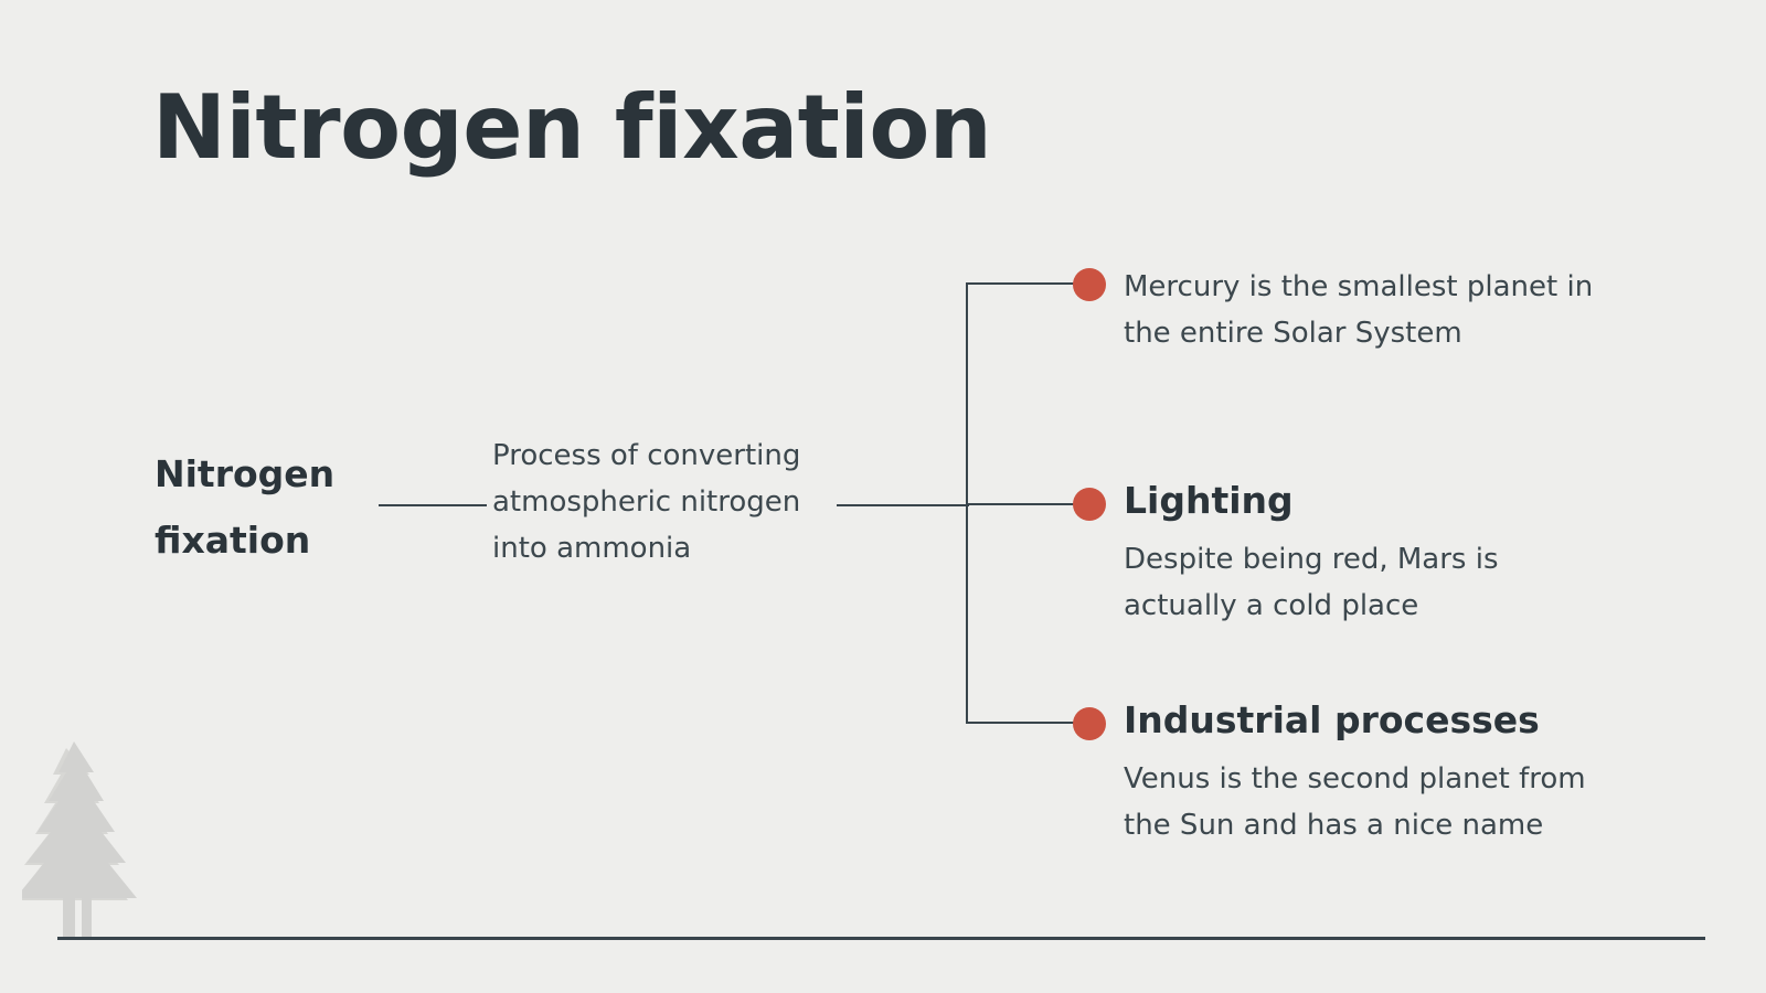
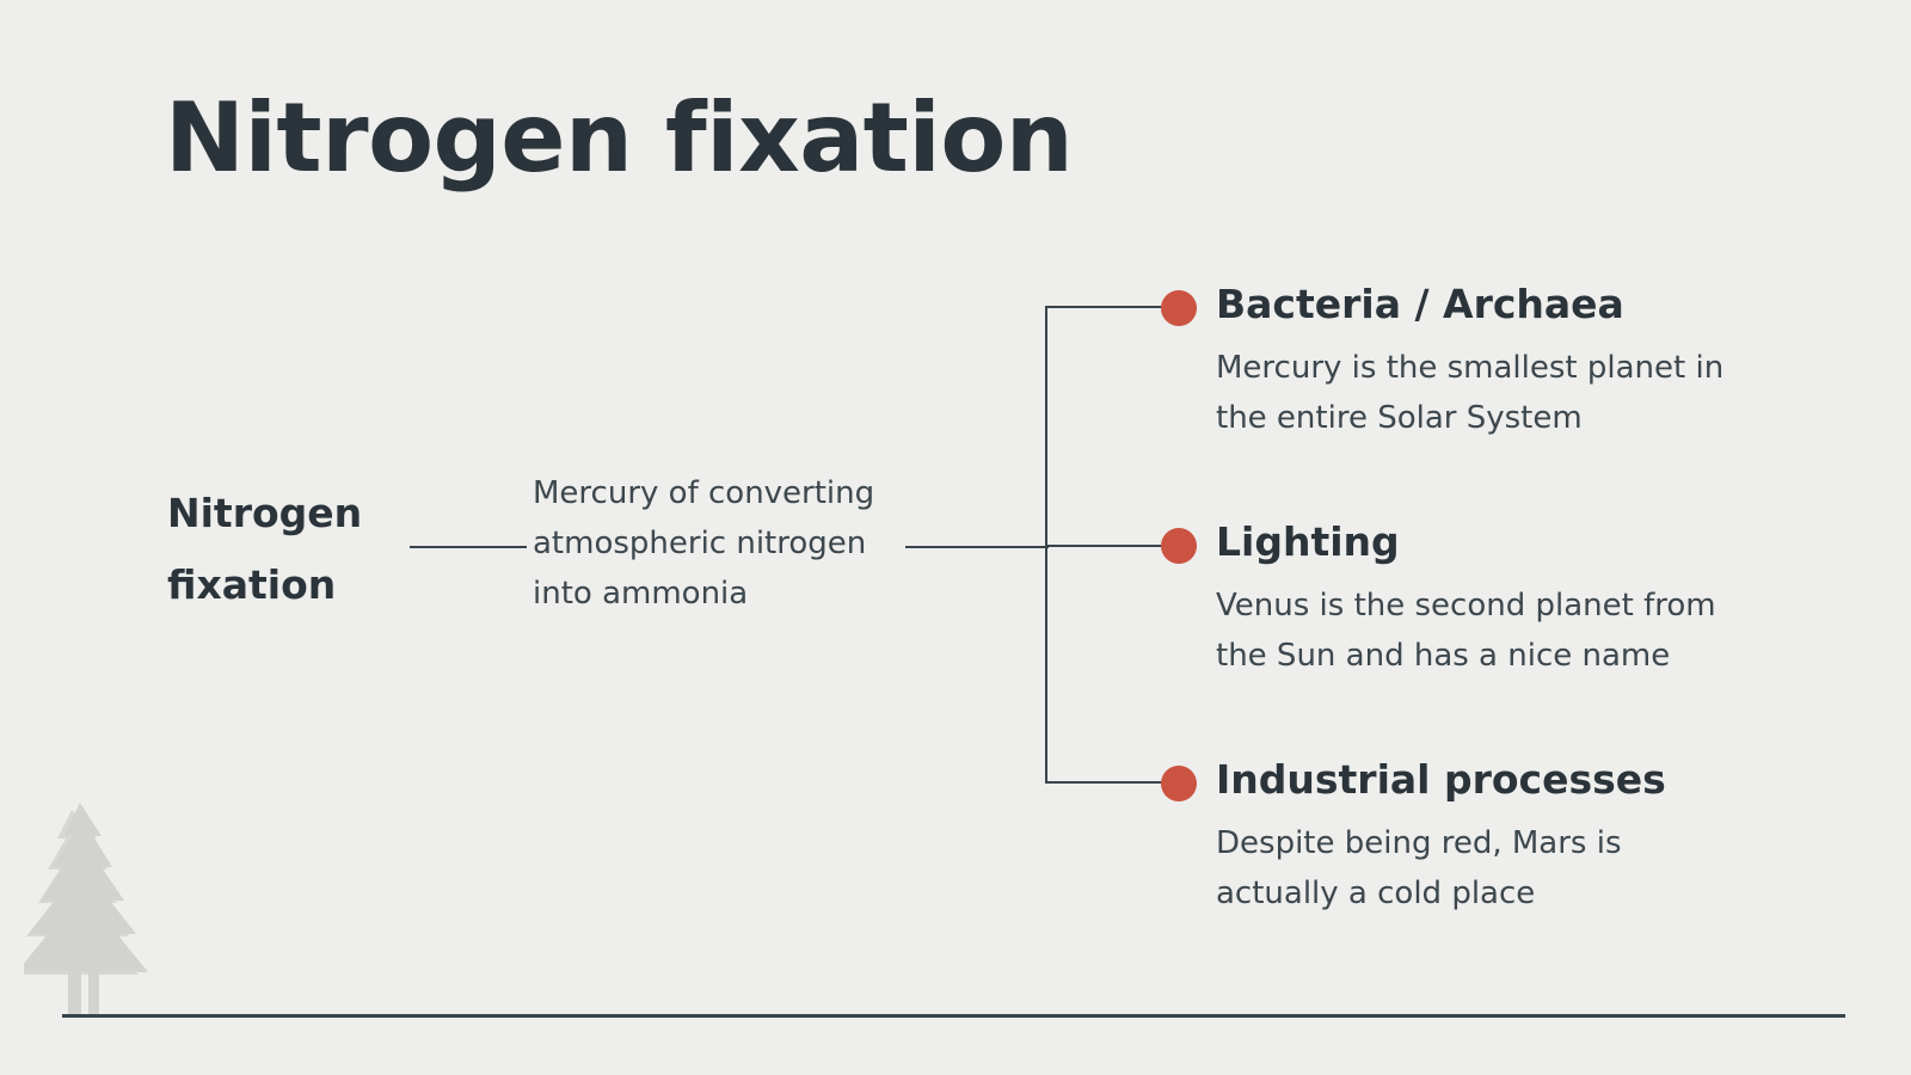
  Nitrogen fixation
  Nitrogen fixation
- Process of converting atmospheric nitrogen into ammonia
+ Mercury of converting atmospheric nitrogen into ammonia
+ Bacteria / Archaea
  Mercury is the smallest planet in the entire Solar System
  Lighting
- Despite being red, Mars is actually a cold place
+ Venus is the second planet from the Sun and has a nice name
  Industrial processes
- Venus is the second planet from the Sun and has a nice name
+ Despite being red, Mars is actually a cold place
